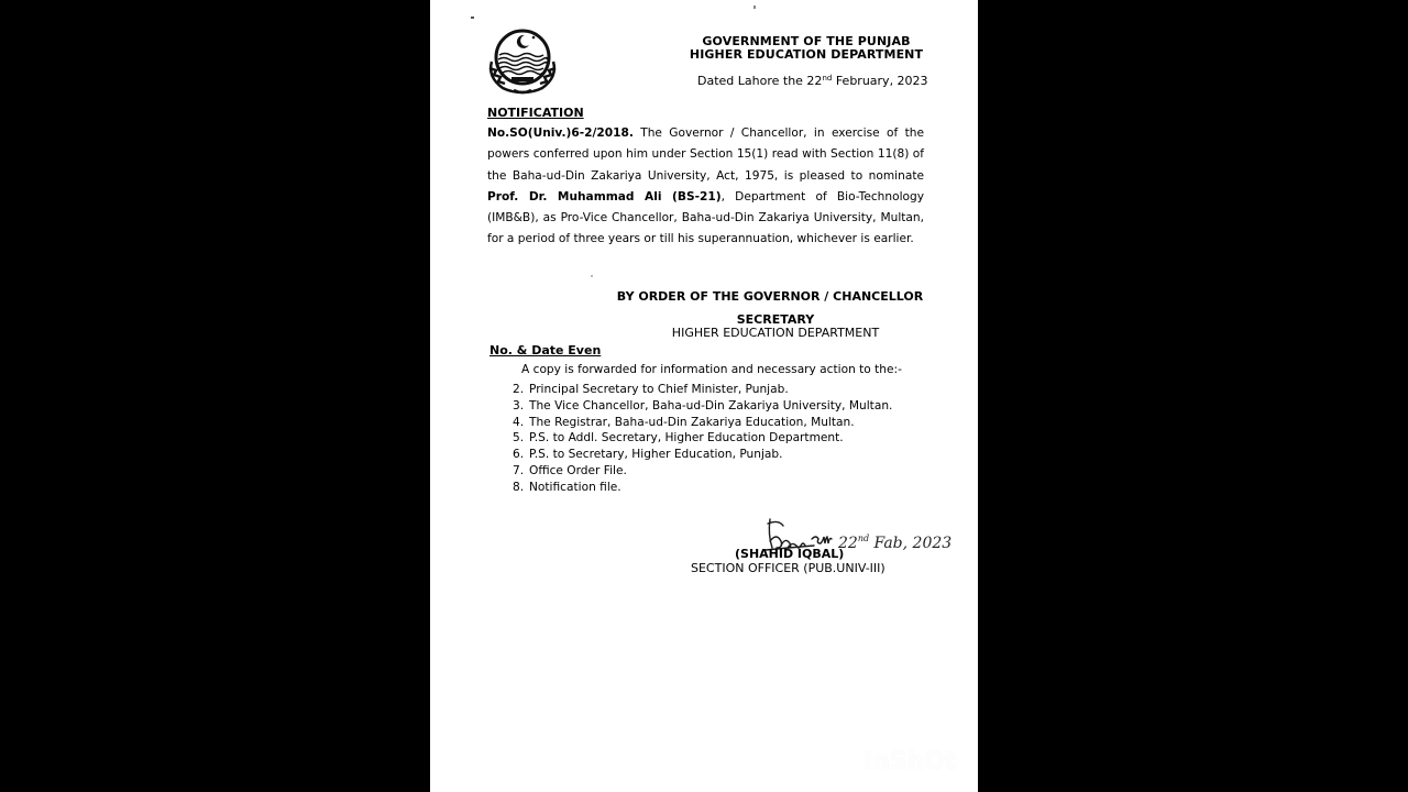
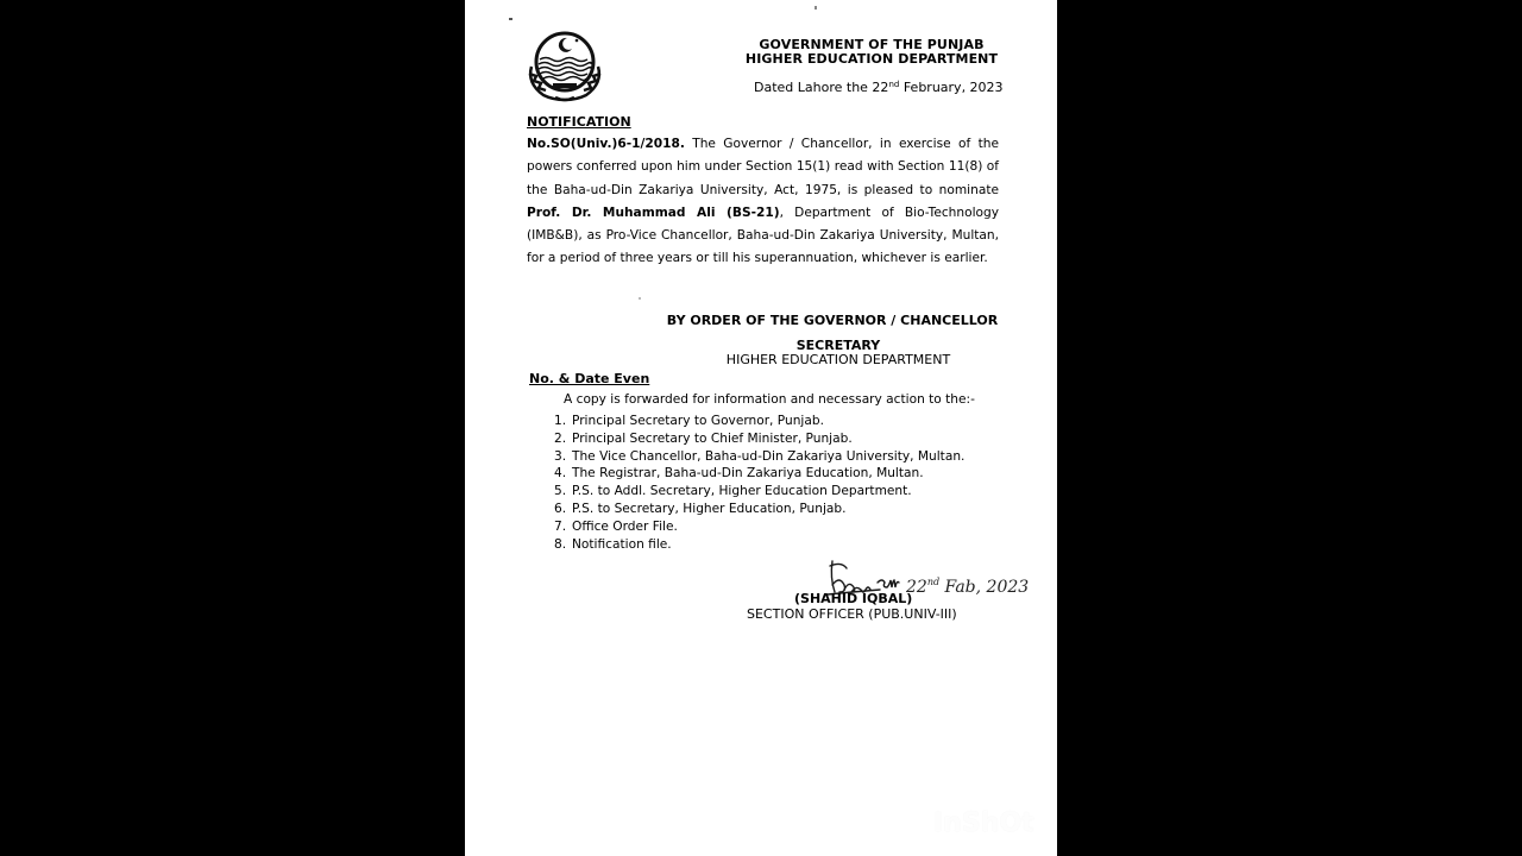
  GOVERNMENT OF THE PUNJAB
  HIGHER EDUCATION DEPARTMENT
  Dated Lahore the 22nd February, 2023
  NOTIFICATION
- No.SO(Univ.)6-2/2018. The Governor / Chancellor, in exercise of the powers conferred upon him under Section 15(1) read with Section 11(8) of the Baha-ud-Din Zakariya University, Act, 1975, is pleased to nominate Prof. Dr. Muhammad Ali (BS-21), Department of Bio-Technology (IMB&B), as Pro-Vice Chancellor, Baha-ud-Din Zakariya University, Multan, for a period of three years or till his superannuation, whichever is earlier.
+ No.SO(Univ.)6-1/2018. The Governor / Chancellor, in exercise of the powers conferred upon him under Section 15(1) read with Section 11(8) of the Baha-ud-Din Zakariya University, Act, 1975, is pleased to nominate Prof. Dr. Muhammad Ali (BS-21), Department of Bio-Technology (IMB&B), as Pro-Vice Chancellor, Baha-ud-Din Zakariya University, Multan, for a period of three years or till his superannuation, whichever is earlier.
  BY ORDER OF THE GOVERNOR / CHANCELLOR
  SECRETARY
  HIGHER EDUCATION DEPARTMENT
  No. & Date Even
  A copy is forwarded for information and necessary action to the:-
+ 1.
+ Principal Secretary to Governor, Punjab.
  2.
  Principal Secretary to Chief Minister, Punjab.
  3.
  The Vice Chancellor, Baha-ud-Din Zakariya University, Multan.
  4.
  The Registrar, Baha-ud-Din Zakariya Education, Multan.
  5.
  P.S. to Addl. Secretary, Higher Education Department.
  6.
  P.S. to Secretary, Higher Education, Punjab.
  7.
  Office Order File.
  8.
  Notification file.
  22nd Fab, 2023
  (SHAHID IQBAL)
  SECTION OFFICER (PUB.UNIV-III)
